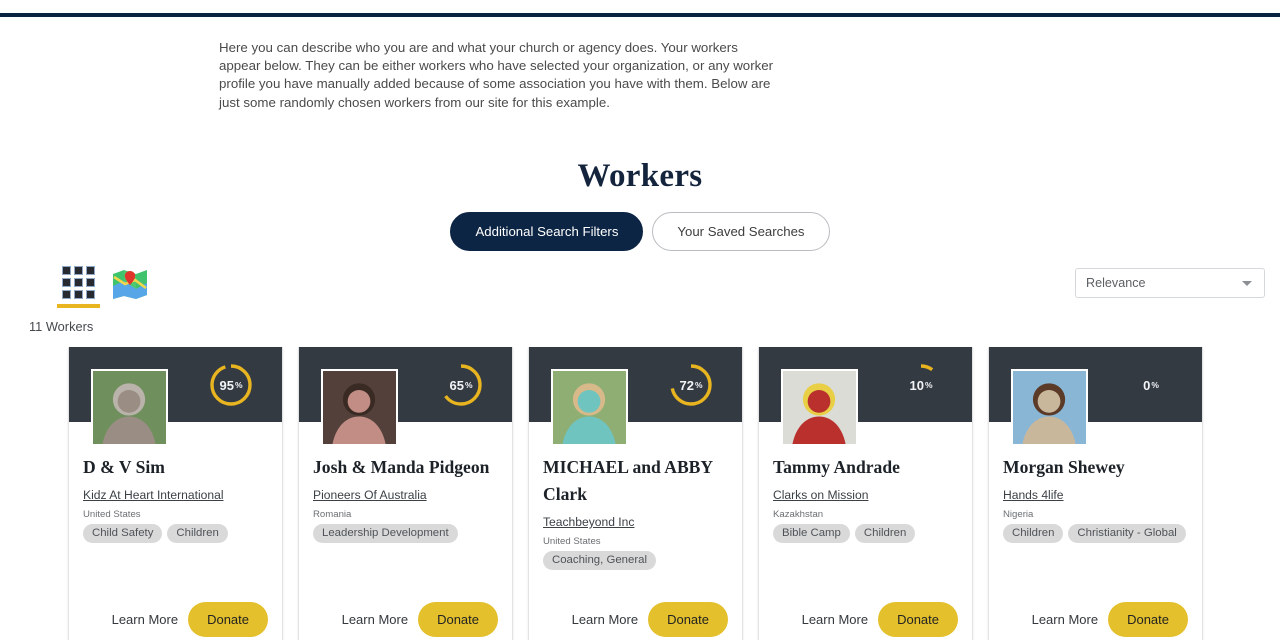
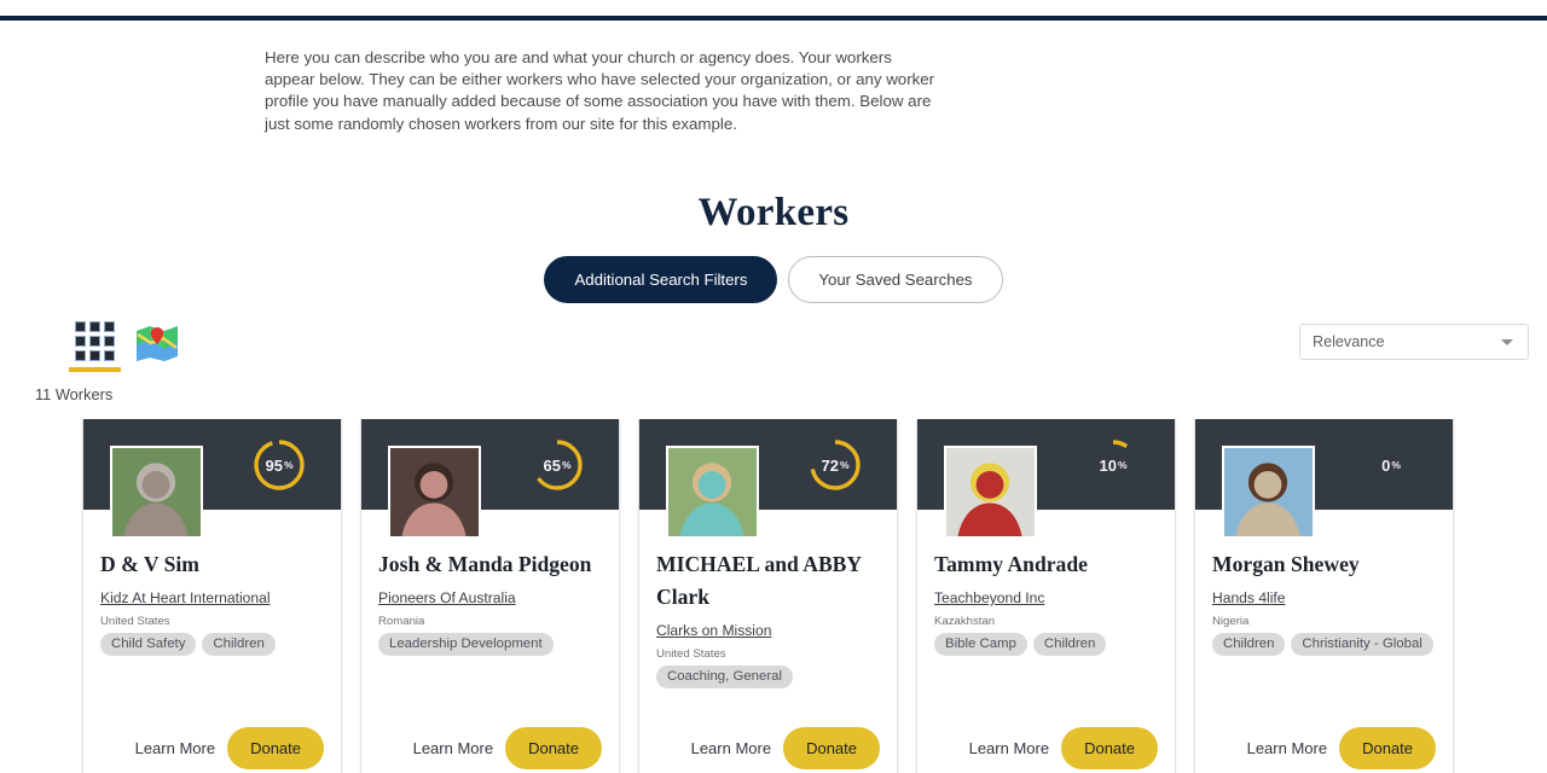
  Here you can describe who you are and what your church or agency does. Your workers appear below. They can be either workers who have selected your organization, or any worker profile you have manually added because of some association you have with them. Below are just some randomly chosen workers from our site for this example.
  Workers
  Additional Search Filters
  Your Saved Searches
  11 Workers
  Relevance
  95
  %
  D & V Sim
  Kidz At Heart International
  United States
  Child Safety
  Children
  Learn More
  Donate
  65
  %
  Josh & Manda Pidgeon
  Pioneers Of Australia
  Romania
  Leadership Development
  Learn More
  Donate
  72
  %
  MICHAEL and ABBY Clark
- Teachbeyond Inc
+ Clarks on Mission
  United States
  Coaching, General
  Learn More
  Donate
  10
  %
  Tammy Andrade
- Clarks on Mission
+ Teachbeyond Inc
  Kazakhstan
  Bible Camp
  Children
  Learn More
  Donate
  0
  %
  Morgan Shewey
  Hands 4life
  Nigeria
  Children
  Christianity - Global
  Learn More
  Donate
